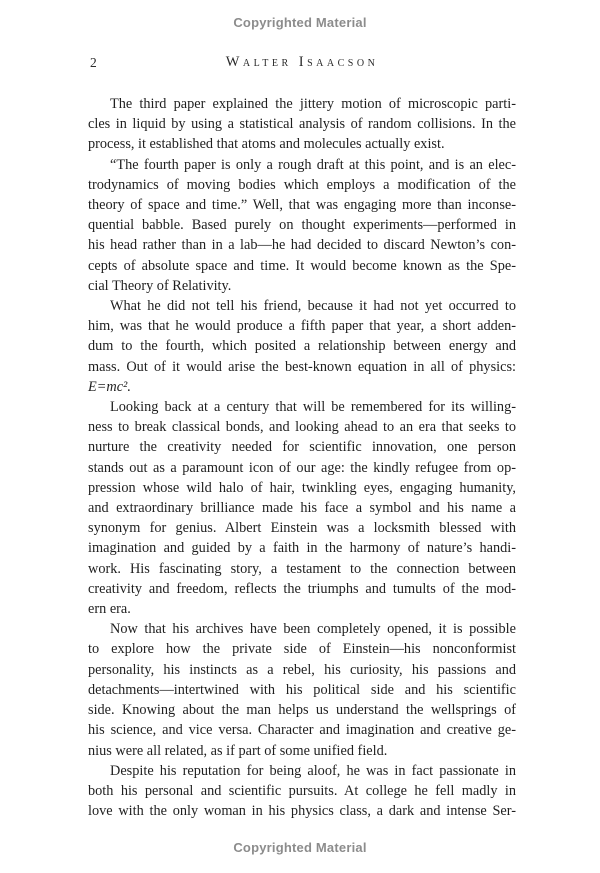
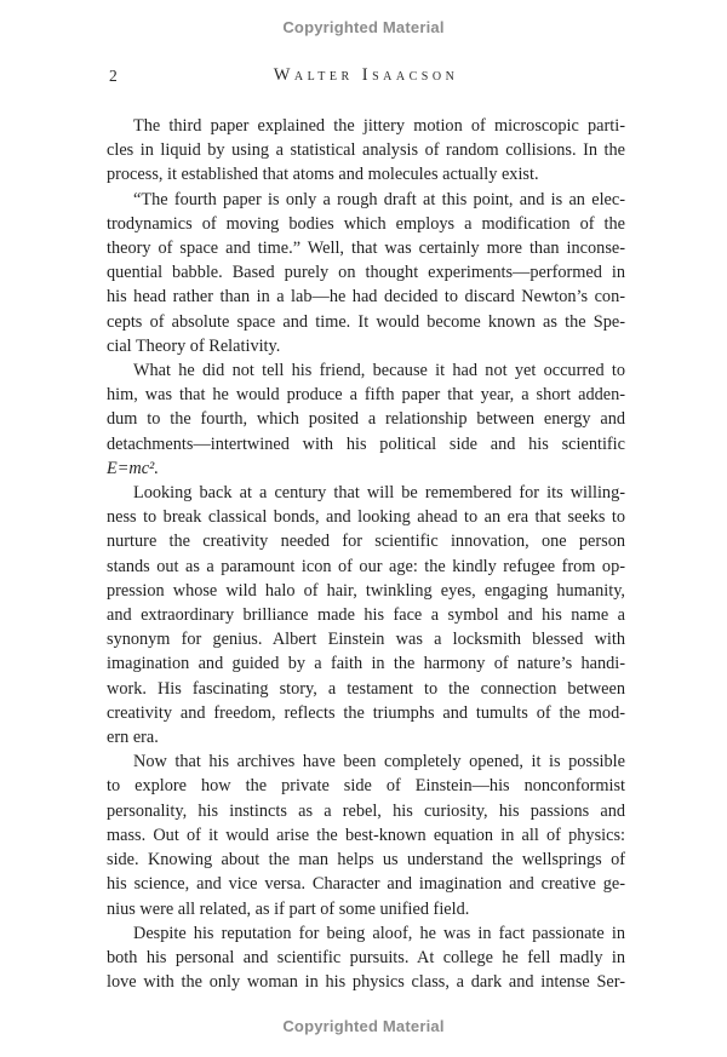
  Copyrighted Material
  2
  Walter Isaacson
  The third paper explained the jittery motion of microscopic parti-
  cles in liquid by using a statistical analysis of random collisions. In the
  process, it established that atoms and molecules actually exist.
  “The fourth paper is only a rough draft at this point, and is an elec-
  trodynamics of moving bodies which employs a modification of the
- theory of space and time.” Well, that was engaging more than inconse-
+ theory of space and time.” Well, that was certainly more than inconse-
  quential babble. Based purely on thought experiments—performed in
  his head rather than in a lab—he had decided to discard Newton’s con-
  cepts of absolute space and time. It would become known as the Spe-
  cial Theory of Relativity.
  What he did not tell his friend, because it had not yet occurred to
  him, was that he would produce a fifth paper that year, a short adden-
  dum to the fourth, which posited a relationship between energy and
- mass. Out of it would arise the best-known equation in all of physics:
+ detachments—intertwined with his political side and his scientific
  E=mc².
  Looking back at a century that will be remembered for its willing-
  ness to break classical bonds, and looking ahead to an era that seeks to
  nurture the creativity needed for scientific innovation, one person
  stands out as a paramount icon of our age: the kindly refugee from op-
  pression whose wild halo of hair, twinkling eyes, engaging humanity,
  and extraordinary brilliance made his face a symbol and his name a
  synonym for genius. Albert Einstein was a locksmith blessed with
  imagination and guided by a faith in the harmony of nature’s handi-
  work. His fascinating story, a testament to the connection between
  creativity and freedom, reflects the triumphs and tumults of the mod-
  ern era.
  Now that his archives have been completely opened, it is possible
  to explore how the private side of Einstein—his nonconformist
  personality, his instincts as a rebel, his curiosity, his passions and
- detachments—intertwined with his political side and his scientific
+ mass. Out of it would arise the best-known equation in all of physics:
  side. Knowing about the man helps us understand the wellsprings of
  his science, and vice versa. Character and imagination and creative ge-
  nius were all related, as if part of some unified field.
  Despite his reputation for being aloof, he was in fact passionate in
  both his personal and scientific pursuits. At college he fell madly in
  love with the only woman in his physics class, a dark and intense Ser-
  Copyrighted Material
